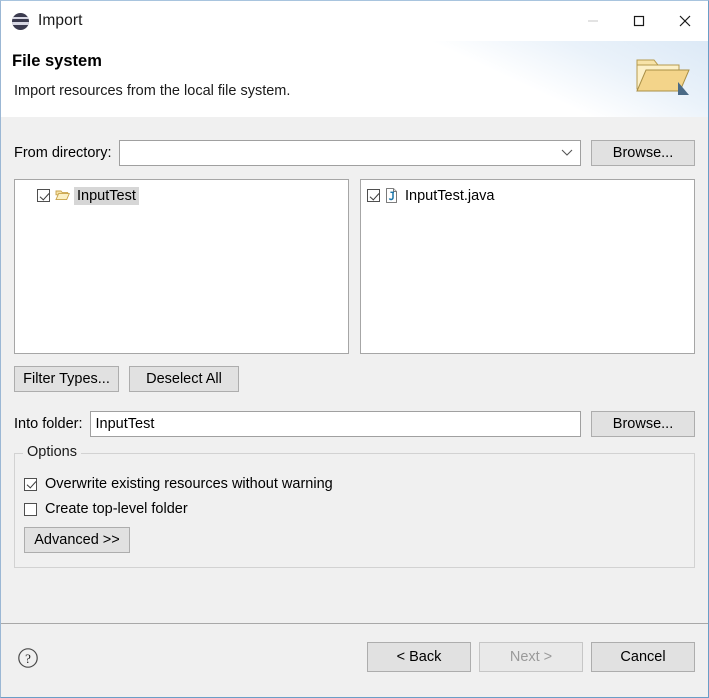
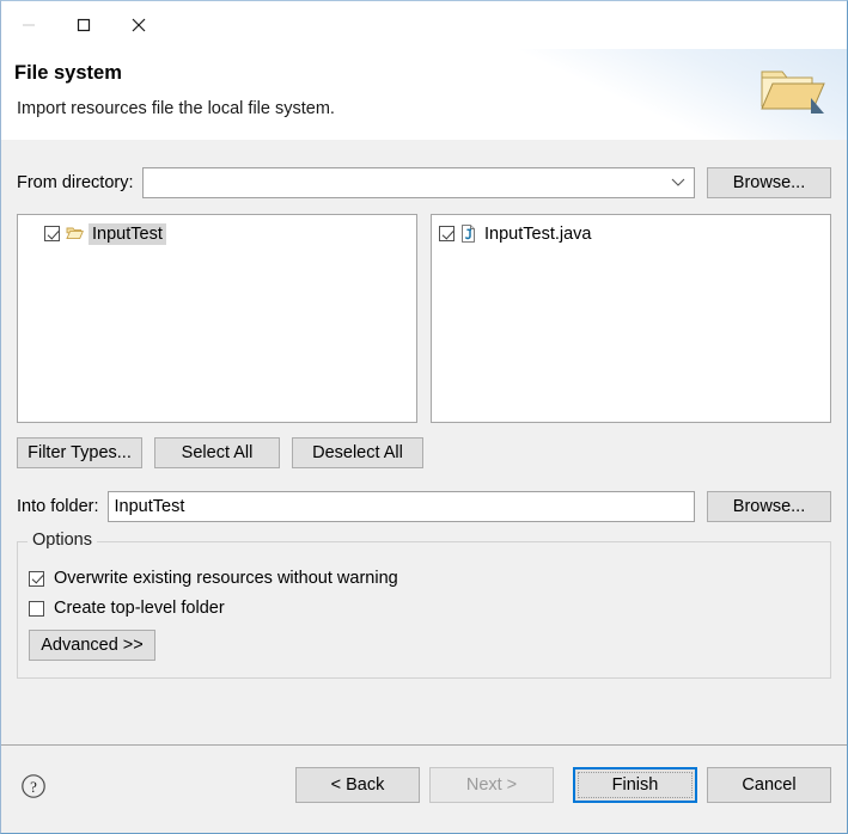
- Import
  File system
- Import resources from the local file system.
+ Import resources file the local file system.
  From directory:
  Browse...
  InputTest
  InputTest.java
  Filter Types...
+ Select All
  Deselect All
  Into folder:
  InputTest
  Browse...
  Options
  Overwrite existing resources without warning
  Create top-level folder
  Advanced >>
  ?
  < Back
  Next >
+ Finish
  Cancel
